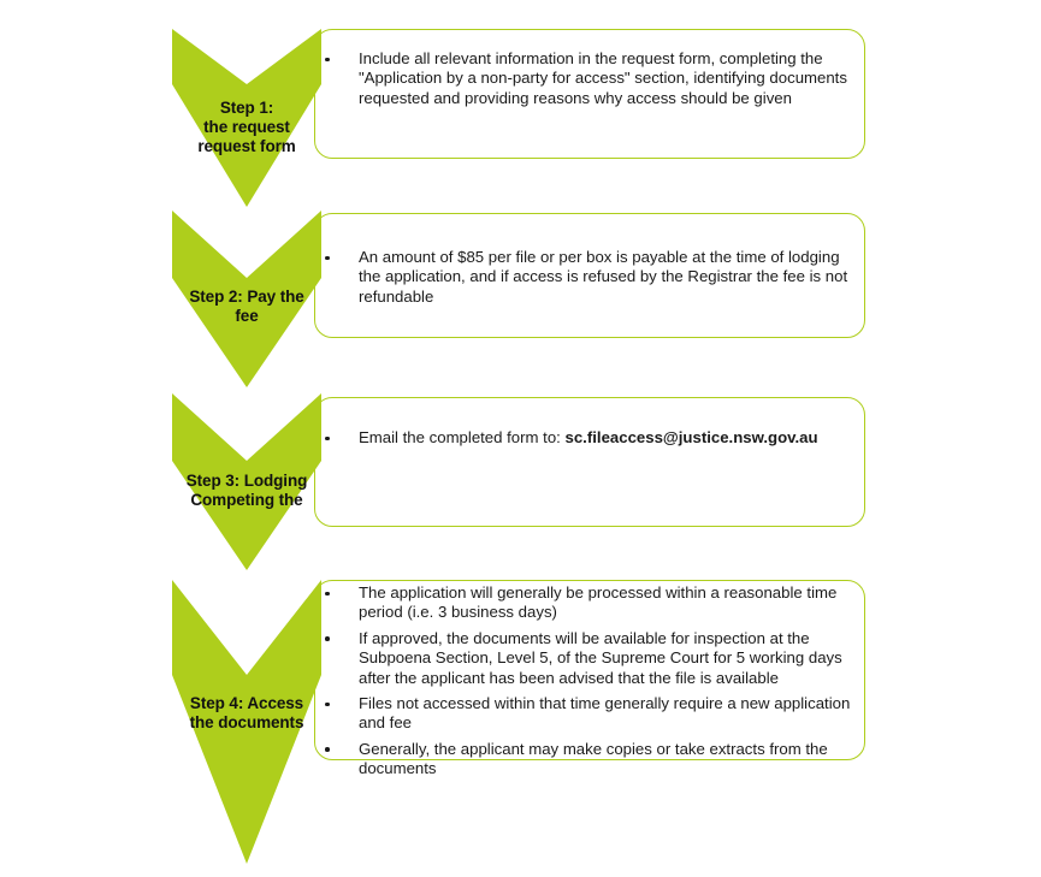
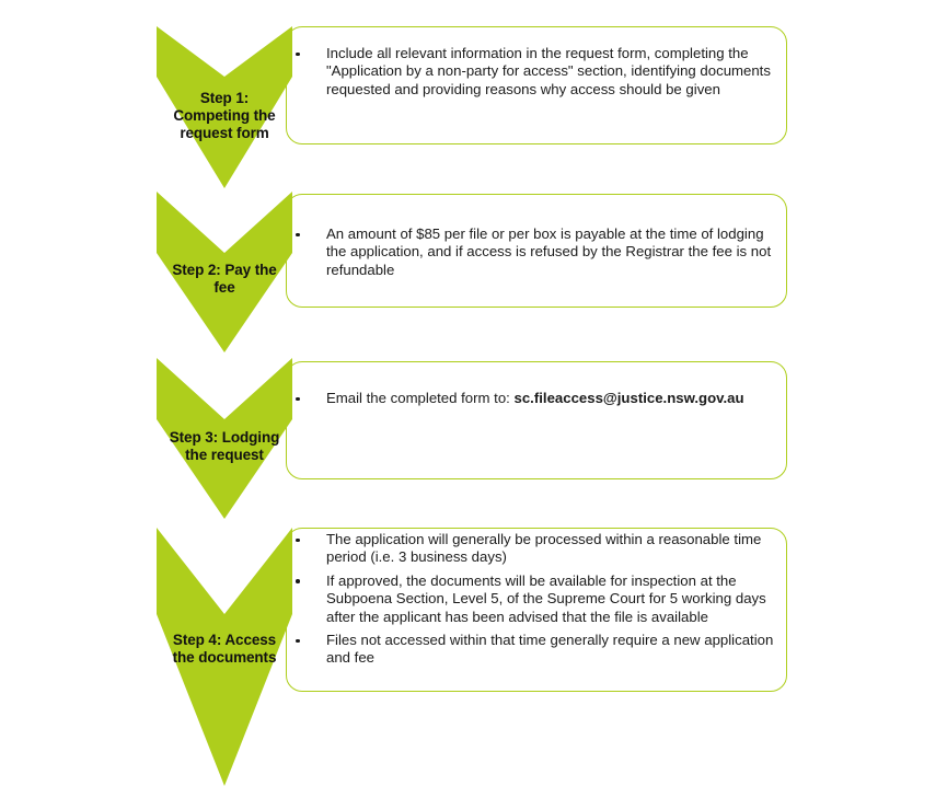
  Step 1:
- the request
+ Competing the
  request form
  Include all relevant information in the request form, completing the "Application by a non-party for access" section, identifying documents requested and providing reasons why access should be given
  Step 2: Pay the
  fee
  An amount of $85 per file or per box is payable at the time of lodging the application, and if access is refused by the Registrar the fee is not refundable
  Step 3: Lodging
- Competing the
+ the request
  Email the completed form to: sc.fileaccess@justice.nsw.gov.au
  Step 4: Access
  the documents
  The application will generally be processed within a reasonable time period (i.e. 3 business days)
  If approved, the documents will be available for inspection at the Subpoena Section, Level 5, of the Supreme Court for 5 working days after the applicant has been advised that the file is available
  Files not accessed within that time generally require a new application and fee
- Generally, the applicant may make copies or take extracts from the documents
